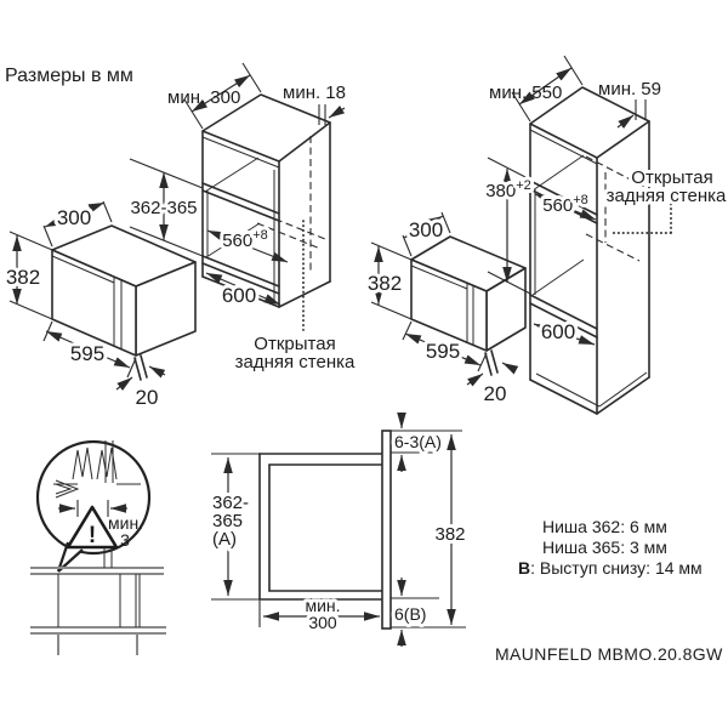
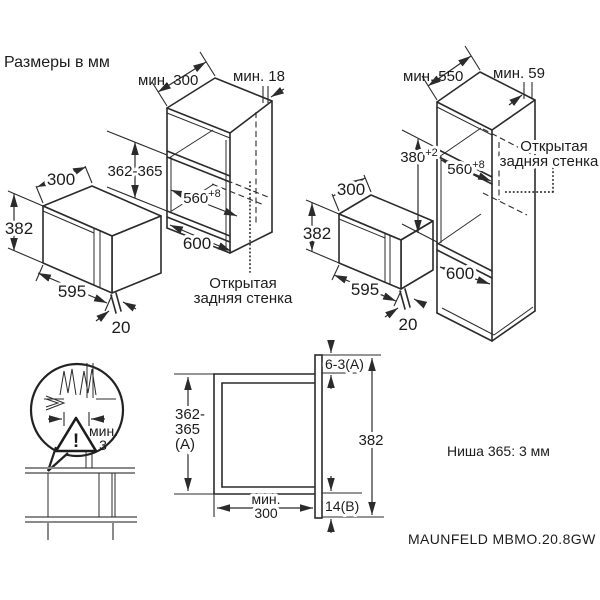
  Размеры в мм
  300
  382
  595
  20
  мин. 300
  мин. 18
  362-365
  560+8
  600
  Открытая
  задняя стенка
  300
  382
  595
  20
  мин. 550
  мин. 59
  380+2
  560+8
  600
  Открытая
  задняя стенка
  !
  мин.
  3
  362-
  365
  (A)
  382
  6-3(A)
- 6(B)
+ 14(B)
  мин.
  300
- Ниша 362: 6 мм
  Ниша 365: 3 мм
- B: Выступ снизу: 14 мм
  MAUNFELD MBMO.20.8GW
